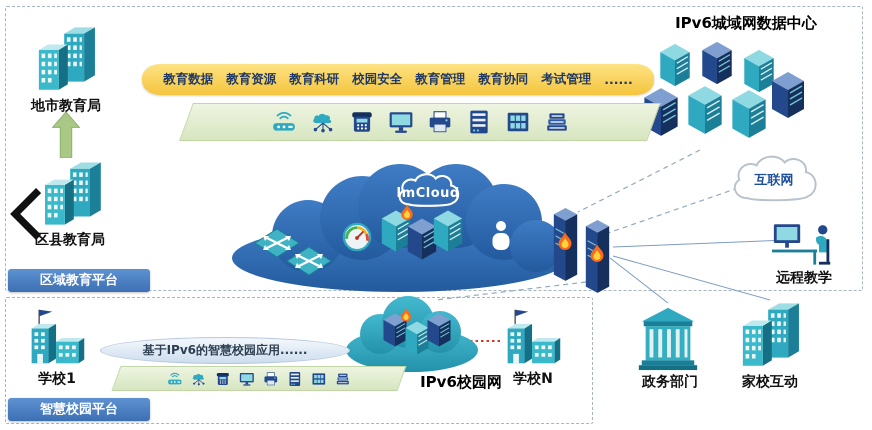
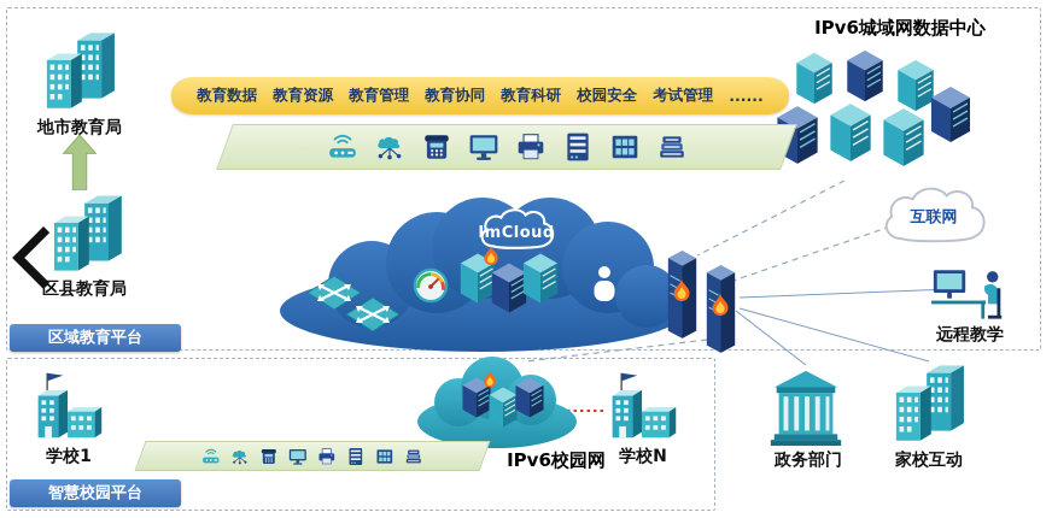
  地市教育局
  区县教育局
  区域教育平台
  教育数据
  教育资源
- 教育科研
+ 教育管理
- 校园安全
+ 教育协同
- 教育管理
+ 教育科研
- 教育协同
+ 校园安全
  考试管理
  ......
  IPv6城域网数据中心
  ImCloud
  互联网
  远程教学
  政务部门
  家校互动
  学校1
- 基于IPv6的智慧校园应用......
  IPv6校园网
  学校N
  智慧校园平台
